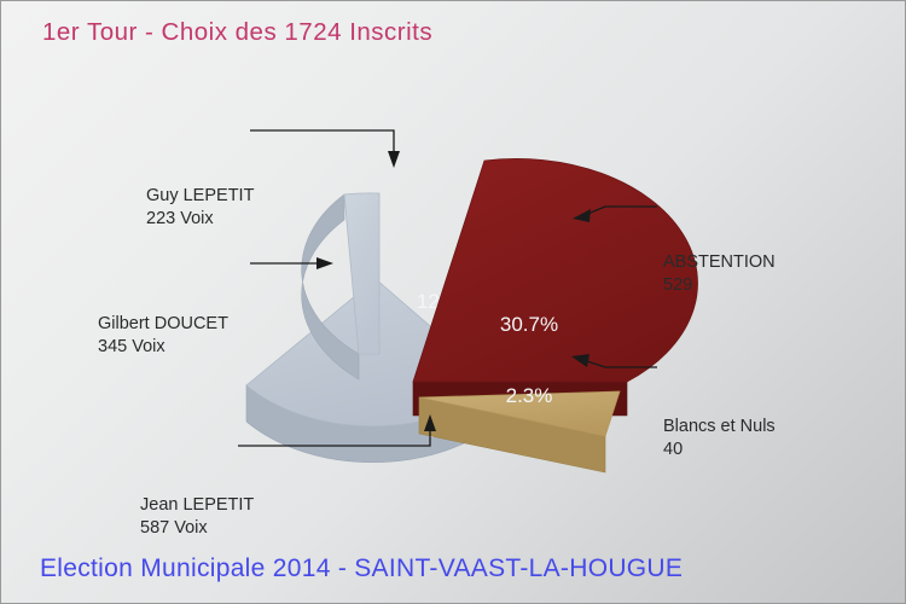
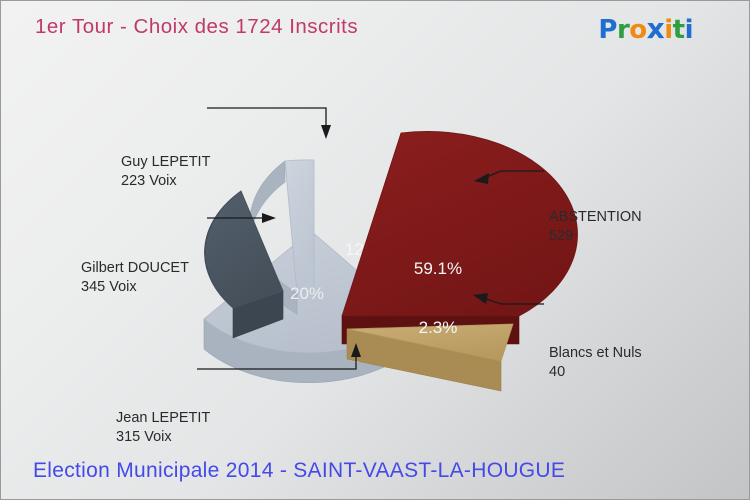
  1er Tour - Choix des 1724 Inscrits
+ Proxiti
+ 20%
- 30.7%
+ 59.1%
  2.3%
  Guy LEPETIT
  223 Voix
  Gilbert DOUCET
  345 Voix
  Jean LEPETIT
- 587 Voix
+ 315 Voix
  ABSTENTION
  529
  Blancs et Nuls
  40
  Election Municipale 2014 - SAINT-VAAST-LA-HOUGUE
